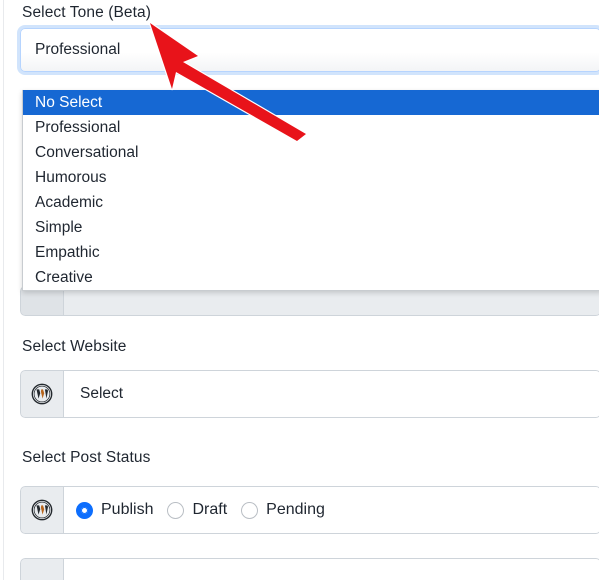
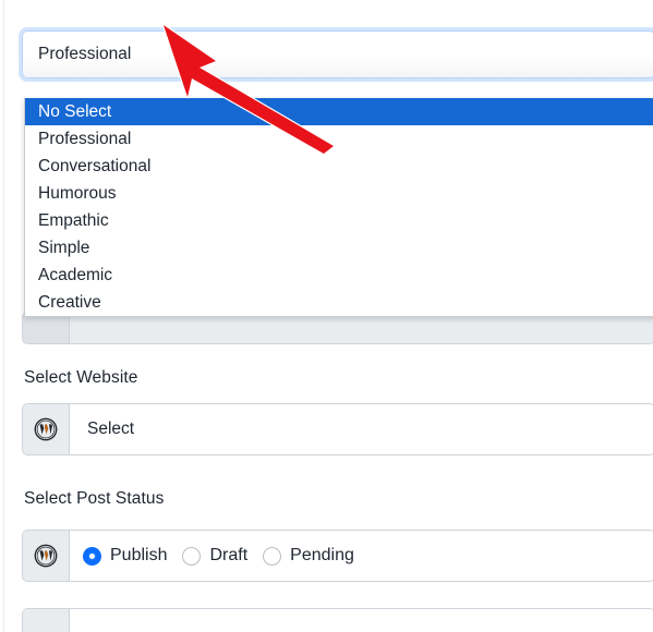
- Select Tone (Beta)
  Professional
  No Select
  Professional
  Conversational
  Humorous
- Academic
+ Empathic
  Simple
- Empathic
+ Academic
  Creative
  Select Website
  Select
  Select Post Status
  Publish
  Draft
  Pending
